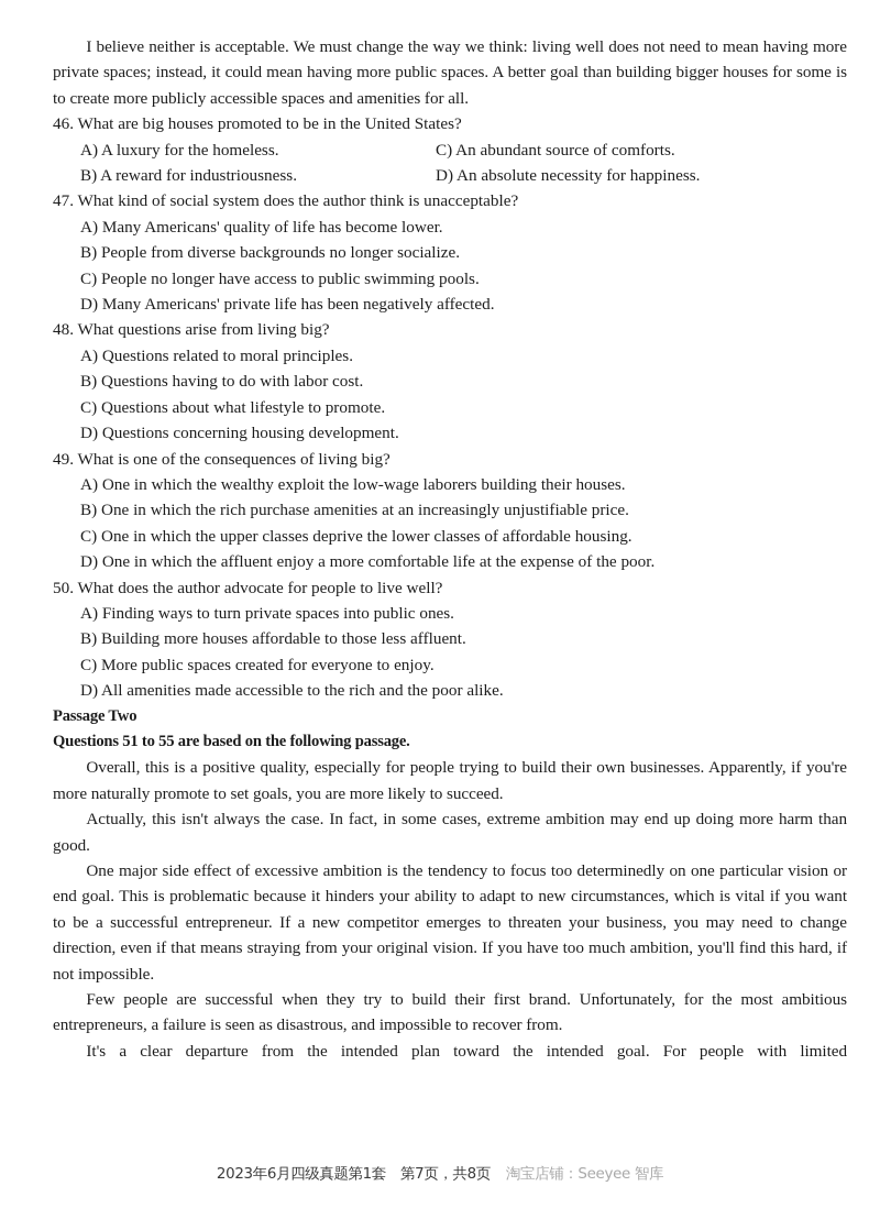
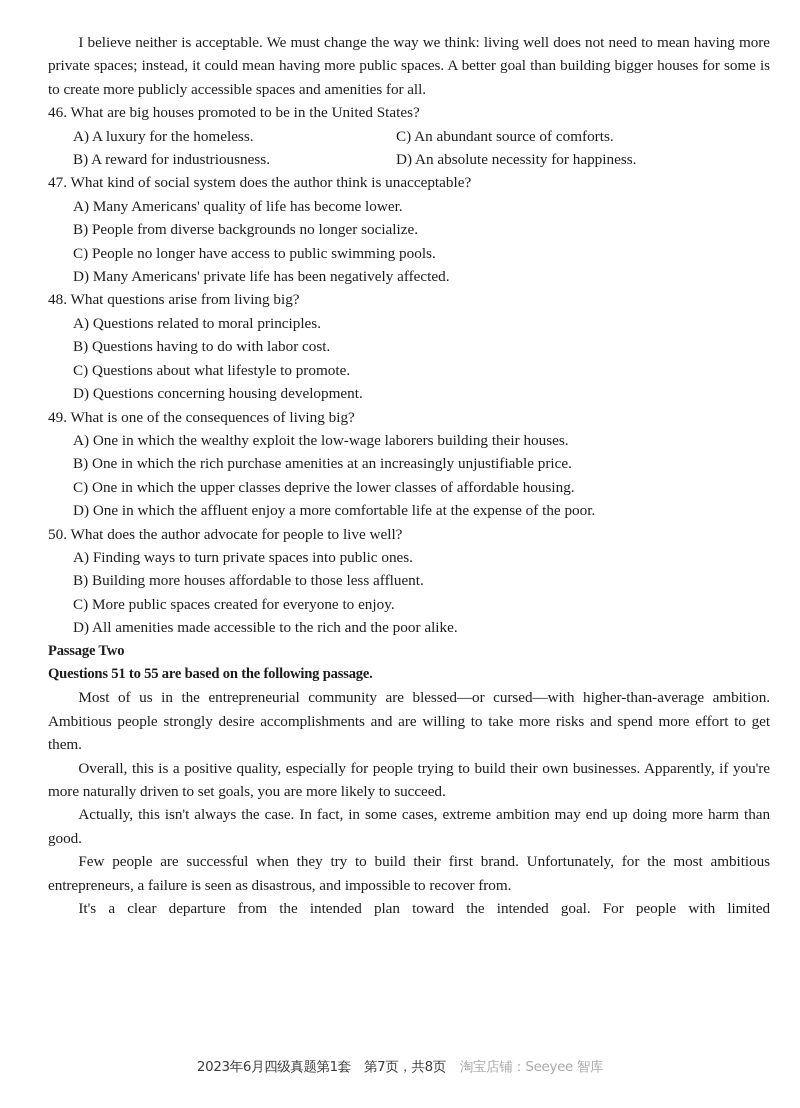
  I believe neither is acceptable. We must change the way we think: living well does not need to mean having more private spaces; instead, it could mean having more public spaces. A better goal than building bigger houses for some is to create more publicly accessible spaces and amenities for all.
  46. What are big houses promoted to be in the United States?
  A) A luxury for the homeless.
  C) An abundant source of comforts.
  B) A reward for industriousness.
  D) An absolute necessity for happiness.
  47. What kind of social system does the author think is unacceptable?
  A) Many Americans' quality of life has become lower.
  B) People from diverse backgrounds no longer socialize.
  C) People no longer have access to public swimming pools.
  D) Many Americans' private life has been negatively affected.
  48. What questions arise from living big?
  A) Questions related to moral principles.
  B) Questions having to do with labor cost.
  C) Questions about what lifestyle to promote.
  D) Questions concerning housing development.
  49. What is one of the consequences of living big?
  A) One in which the wealthy exploit the low-wage laborers building their houses.
  B) One in which the rich purchase amenities at an increasingly unjustifiable price.
  C) One in which the upper classes deprive the lower classes of affordable housing.
  D) One in which the affluent enjoy a more comfortable life at the expense of the poor.
  50. What does the author advocate for people to live well?
  A) Finding ways to turn private spaces into public ones.
  B) Building more houses affordable to those less affluent.
  C) More public spaces created for everyone to enjoy.
  D) All amenities made accessible to the rich and the poor alike.
  Passage Two
  Questions 51 to 55 are based on the following passage.
+ Most of us in the entrepreneurial community are blessed—or cursed—with higher-than-average ambition. Ambitious people strongly desire accomplishments and are willing to take more risks and spend more effort to get them.
- Overall, this is a positive quality, especially for people trying to build their own businesses. Apparently, if you're more naturally promote to set goals, you are more likely to succeed.
+ Overall, this is a positive quality, especially for people trying to build their own businesses. Apparently, if you're more naturally driven to set goals, you are more likely to succeed.
  Actually, this isn't always the case. In fact, in some cases, extreme ambition may end up doing more harm than good.
- One major side effect of excessive ambition is the tendency to focus too determinedly on one particular vision or end goal. This is problematic because it hinders your ability to adapt to new circumstances, which is vital if you want to be a successful entrepreneur. If a new competitor emerges to threaten your business, you may need to change direction, even if that means straying from your original vision. If you have too much ambition, you'll find this hard, if not impossible.
  Few people are successful when they try to build their first brand. Unfortunately, for the most ambitious entrepreneurs, a failure is seen as disastrous, and impossible to recover from.
  It's a clear departure from the intended plan toward the intended goal. For people with limited
  2023年6月四级真题第1套 第7页，共8页 淘宝店铺：Seeyee 智库
